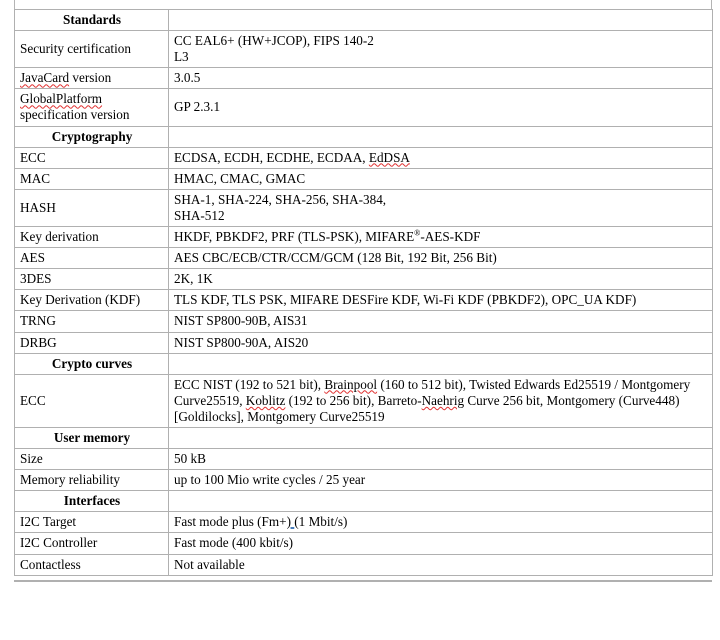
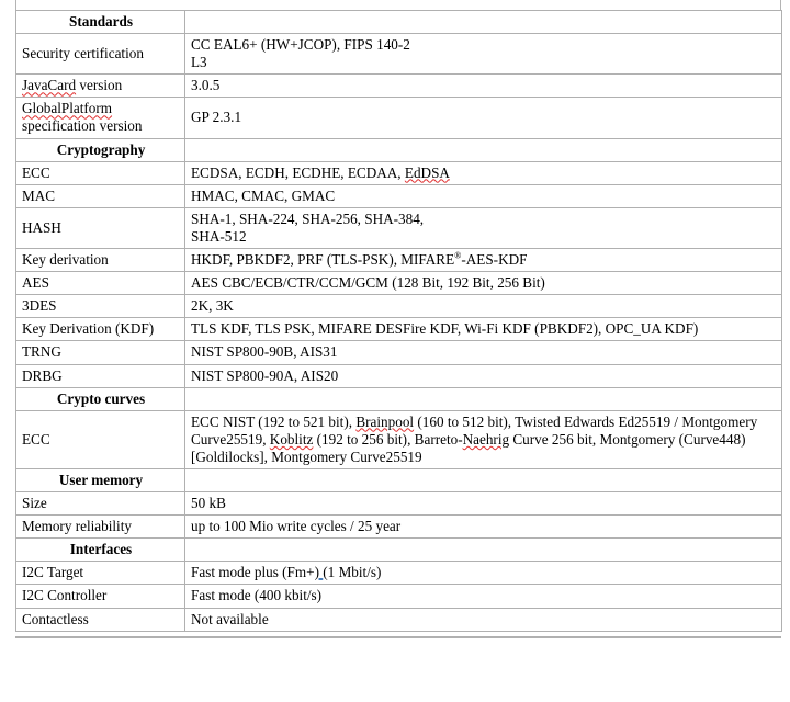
  Standards
  Security certification	CC EAL6+ (HW+JCOP), FIPS 140-2 L3
  JavaCard version	3.0.5
  GlobalPlatformspecification version	GP 2.3.1
  Cryptography
  ECC	ECDSA, ECDH, ECDHE, ECDAA, EdDSA
  MAC	HMAC, CMAC, GMAC
  HASH	SHA-1, SHA-224, SHA-256, SHA-384, SHA-512
  Key derivation	HKDF, PBKDF2, PRF (TLS-PSK), MIFARE®-AES-KDF
  AES	AES CBC/ECB/CTR/CCM/GCM (128 Bit, 192 Bit, 256 Bit)
- 3DES	2K, 1K
+ 3DES	2K, 3K
  Key Derivation (KDF)	TLS KDF, TLS PSK, MIFARE DESFire KDF, Wi-Fi KDF (PBKDF2), OPC_UA KDF)
  TRNG	NIST SP800-90B, AIS31
  DRBG	NIST SP800-90A, AIS20
  Crypto curves
  ECC	ECC NIST (192 to 521 bit), Brainpool (160 to 512 bit), Twisted Edwards Ed25519 / Montgomery Curve25519, Koblitz (192 to 256 bit), Barreto-Naehrig Curve 256 bit, Montgomery (Curve448) [Goldilocks], Montgomery Curve25519
  User memory
  Size	50 kB
  Memory reliability	up to 100 Mio write cycles / 25 year
  Interfaces
  I2C Target	Fast mode plus (Fm+) (1 Mbit/s)
  I2C Controller	Fast mode (400 kbit/s)
  Contactless	Not available
